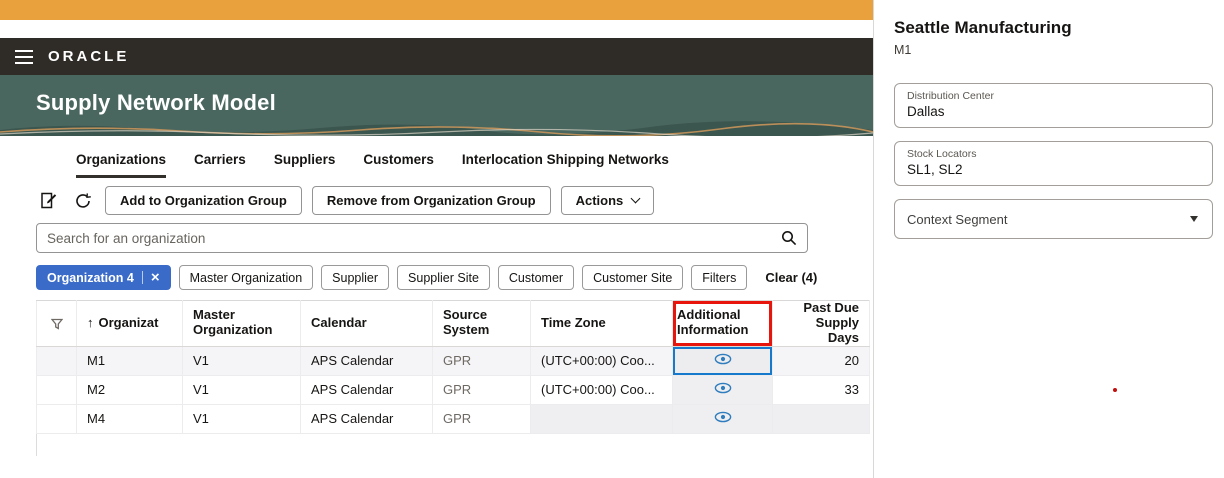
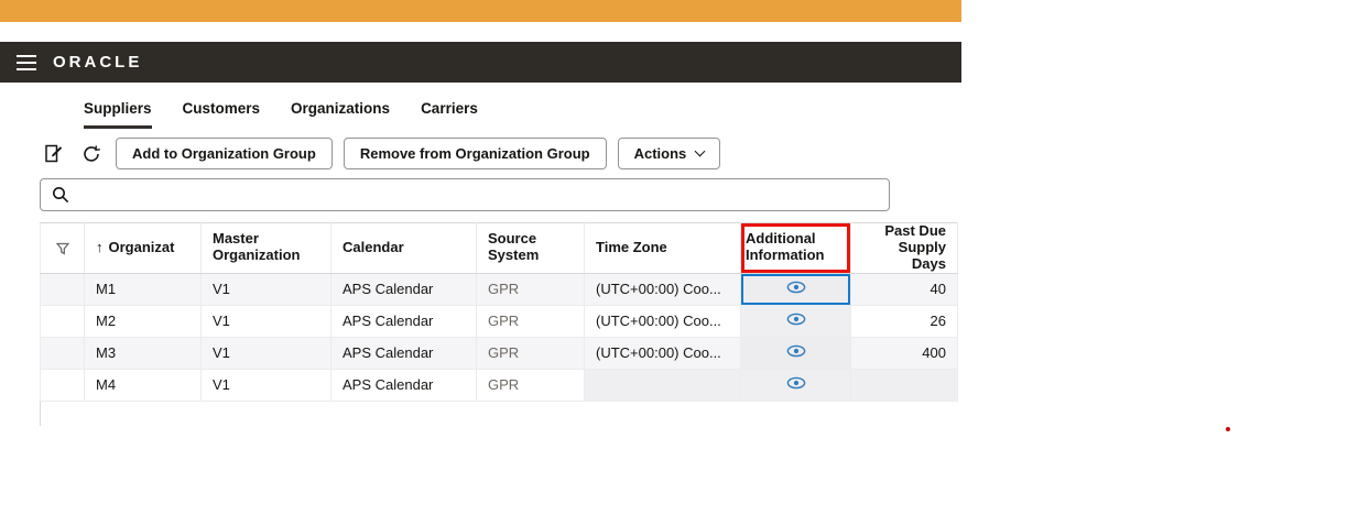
  ORACLE
- Supply Network Model
- Organizations
+ Suppliers
- Carriers
+ Customers
- Suppliers
+ Organizations
- Customers
+ Carriers
- Interlocation Shipping Networks
  Add to Organization Group
  Remove from Organization Group
  Actions
- Search for an organization
- Organization 4
- ×
- Master Organization
- Supplier
- Supplier Site
- Customer
- Customer Site
- Filters
- Clear (4)
  	↑ Organizat	Master Organization	Calendar	Source System	Time Zone	Additional Information	Past Due Supply Days
- 	M1	V1	APS Calendar	GPR	(UTC+00:00) Coo...		20
+ 	M1	V1	APS Calendar	GPR	(UTC+00:00) Coo...		40
- 	M2	V1	APS Calendar	GPR	(UTC+00:00) Coo...		33
+ 	M2	V1	APS Calendar	GPR	(UTC+00:00) Coo...		26
+ 	M3	V1	APS Calendar	GPR	(UTC+00:00) Coo...		400
  	M4	V1	APS Calendar	GPR
- Seattle Manufacturing
- M1
- Distribution Center
- Dallas
- Stock Locators
- SL1, SL2
- Context Segment
